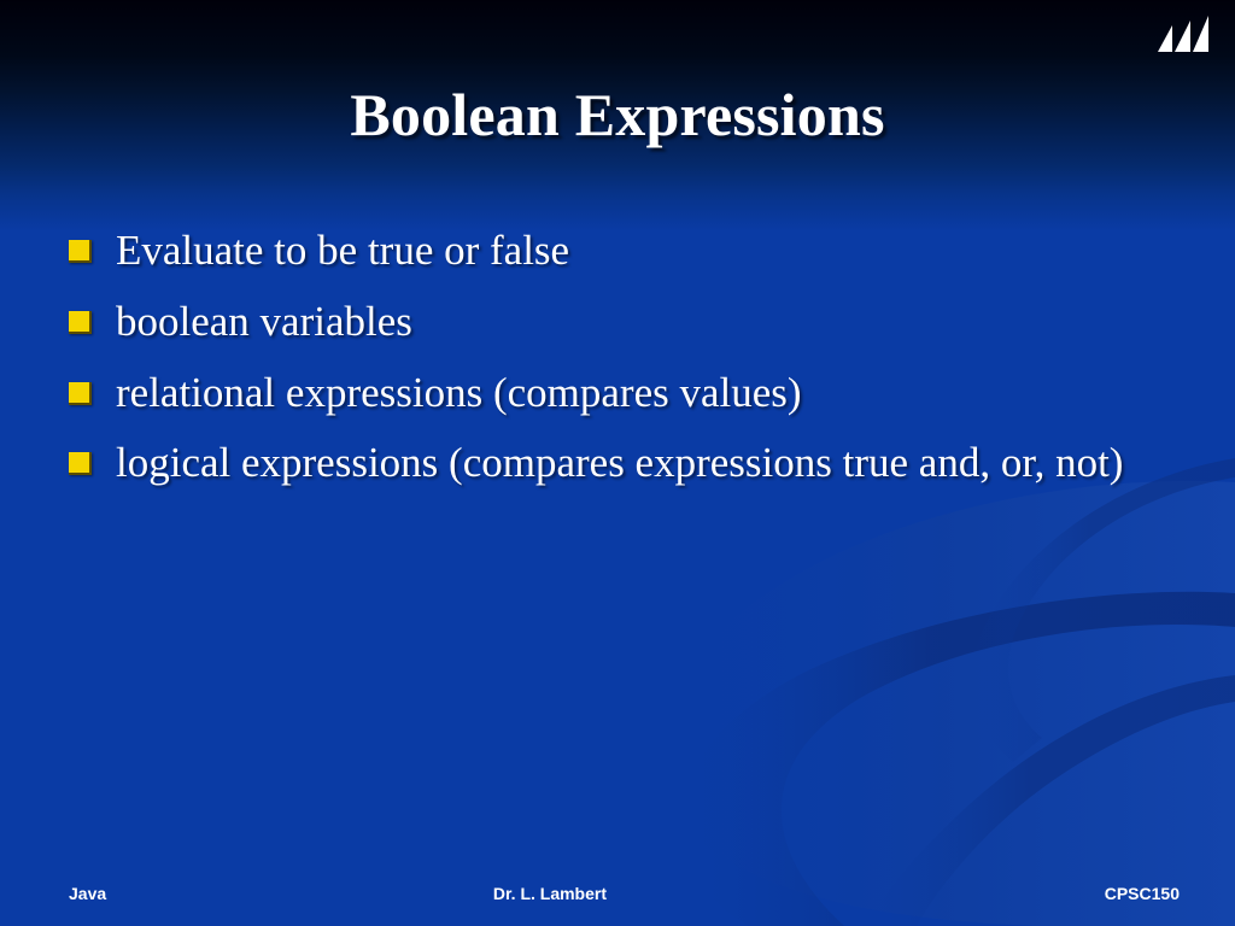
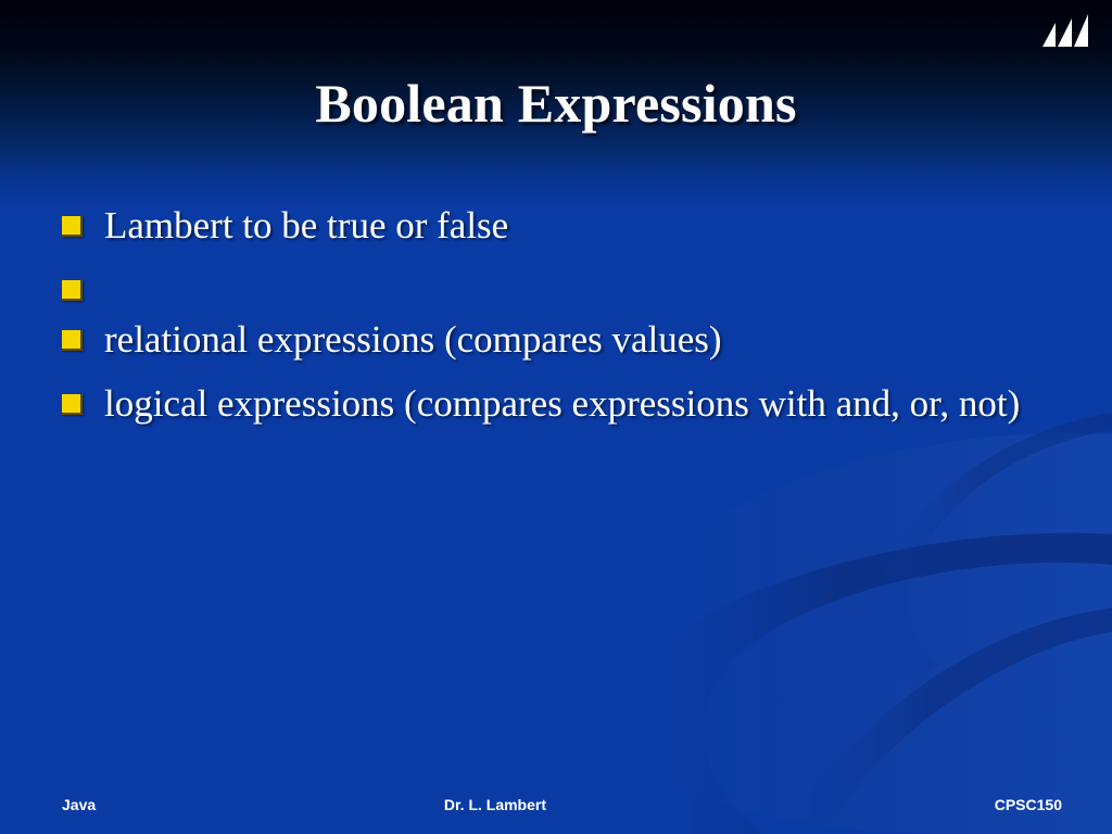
  Boolean Expressions
- Evaluate to be true or false
+ Lambert to be true or false
- boolean variables
  relational expressions (compares values)
- logical expressions (compares expressions true and, or, not)
+ logical expressions (compares expressions with and, or, not)
  Java
  Dr. L. Lambert
  CPSC150
